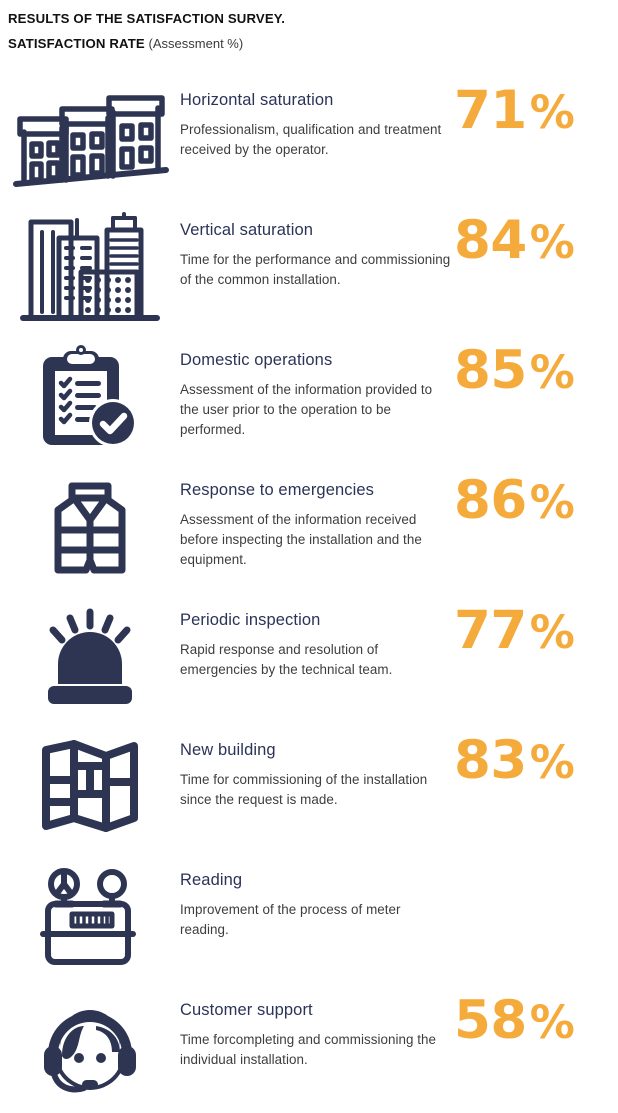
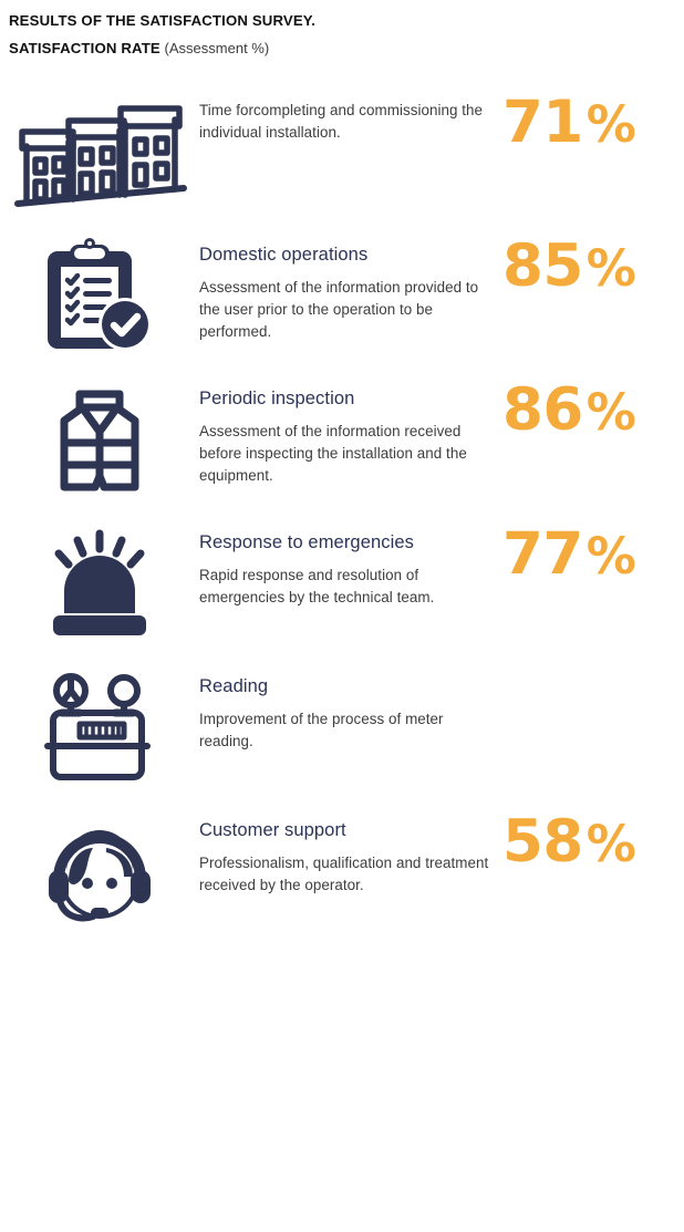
  RESULTS OF THE SATISFACTION SURVEY.
  SATISFACTION RATE (Assessment %)
- Horizontal saturation
- Professionalism, qualification and treatment received by the operator.
+ Time forcompleting and commissioning the individual installation.
  71%
- Vertical saturation
- Time for the performance and commissioning of the common installation.
- 84%
  Domestic operations
  Assessment of the information provided to the user prior to the operation to be performed.
  85%
- Response to emergencies
+ Periodic inspection
  Assessment of the information received before inspecting the installation and the equipment.
  86%
- Periodic inspection
+ Response to emergencies
  Rapid response and resolution of emergencies by the technical team.
  77%
- New building
- Time for commissioning of the installation since the request is made.
- 83%
  Reading
  Improvement of the process of meter reading.
  Customer support
- Time forcompleting and commissioning the individual installation.
+ Professionalism, qualification and treatment received by the operator.
  58%
